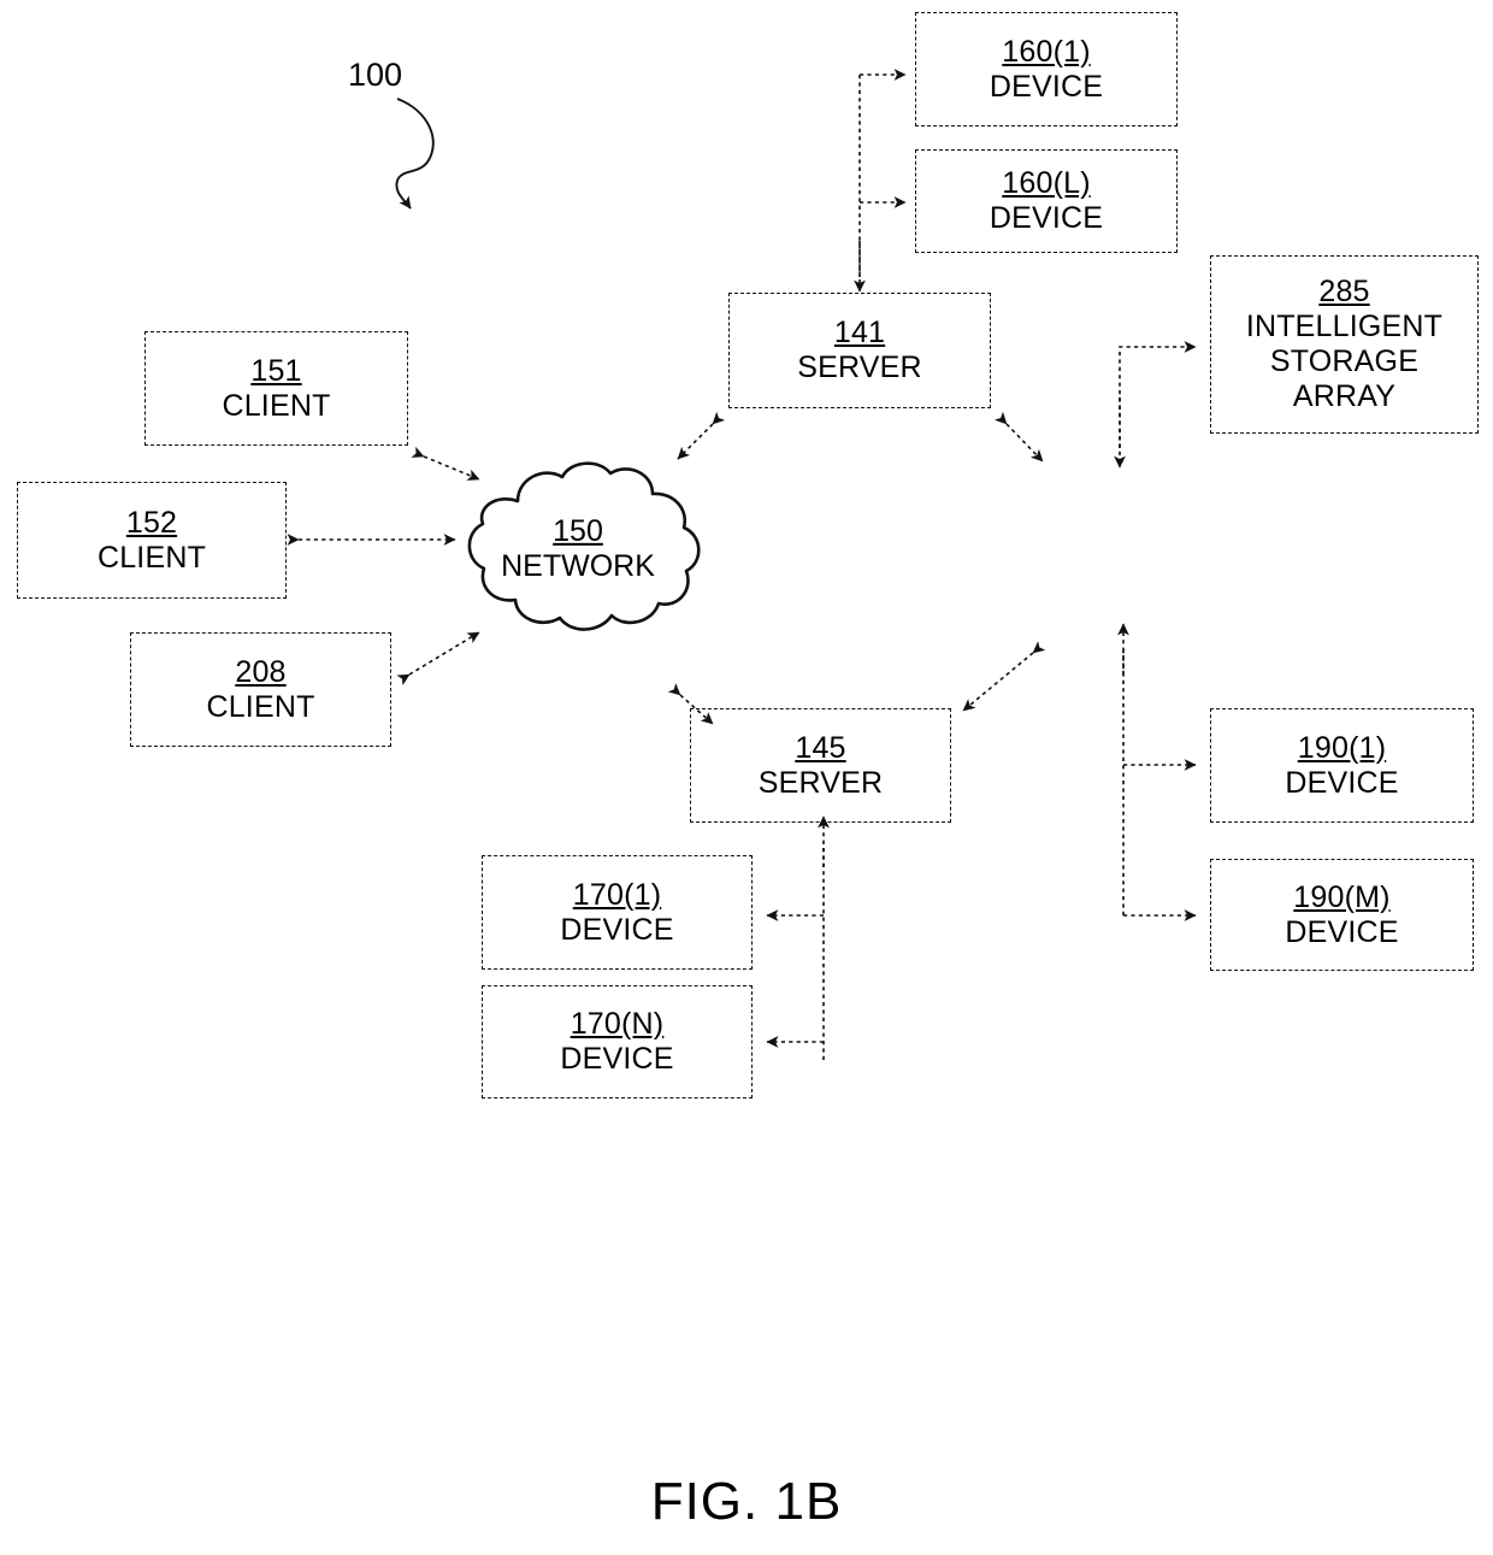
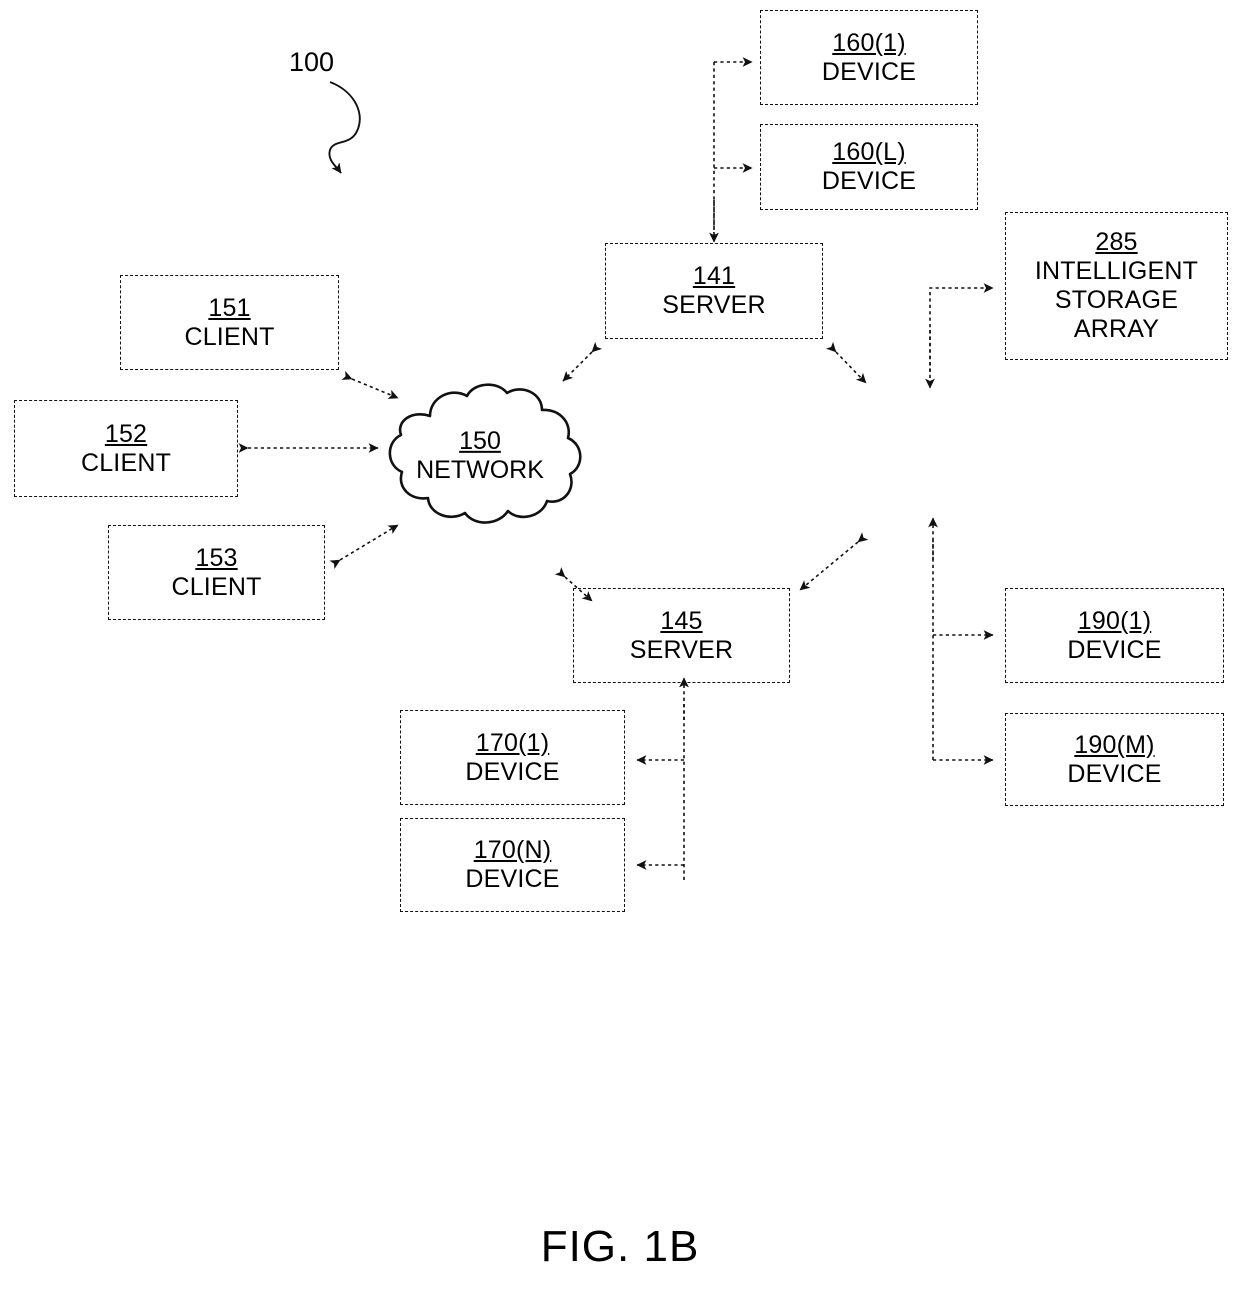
  100
  160(1)
  DEVICE
  160(L)
  DEVICE
  141
  SERVER
  151
  CLIENT
  152
  CLIENT
- 208
+ 153
  CLIENT
  285
  INTELLIGENT
  STORAGE
  ARRAY
  145
  SERVER
  170(1)
  DEVICE
  170(N)
  DEVICE
  190(1)
  DEVICE
  190(M)
  DEVICE
  150
  NETWORK
  FIG. 1B
